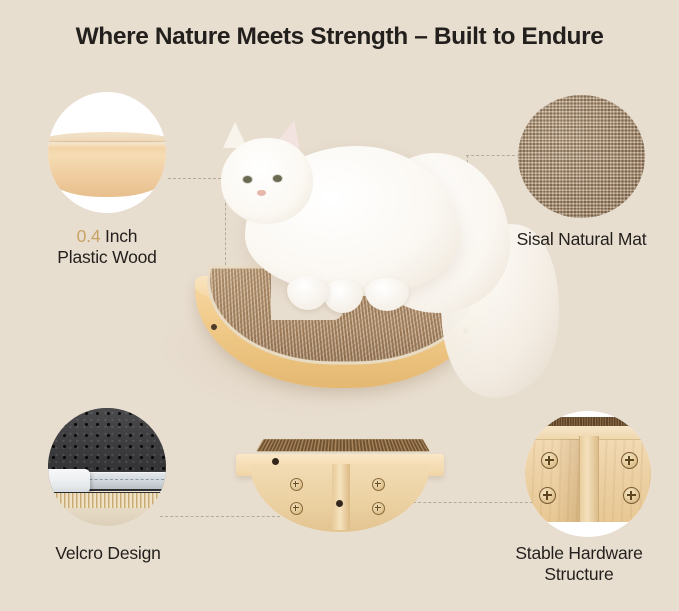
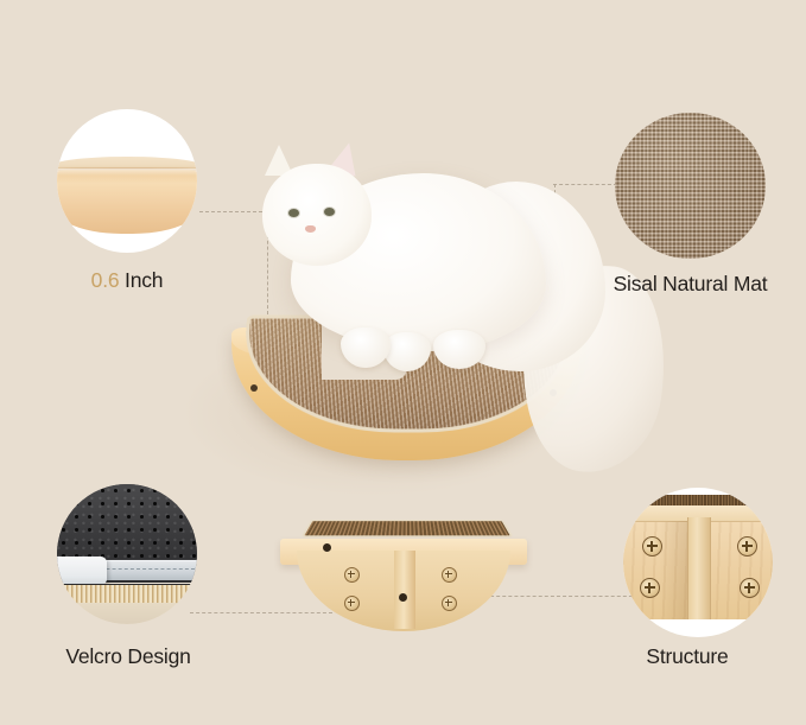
- Where Nature Meets Strength – Built to Endure
- 0.4 Inch
+ 0.6 Inch
- Plastic Wood
  Sisal Natural Mat
  Velcro Design
- Stable Hardware
  Structure
